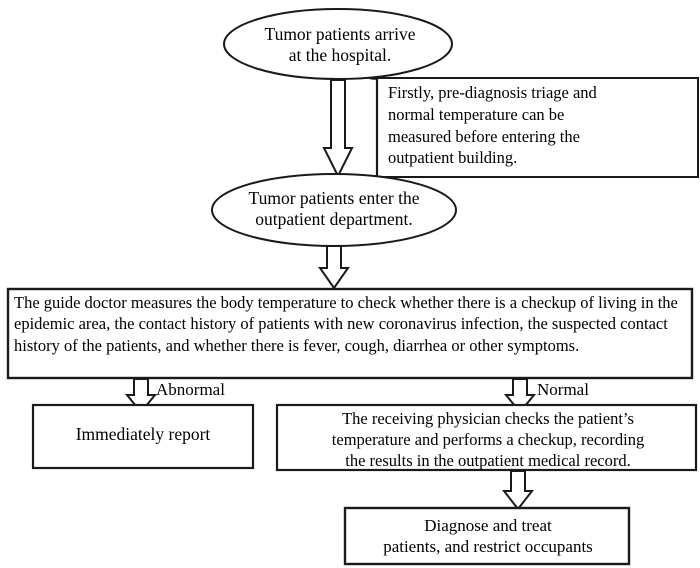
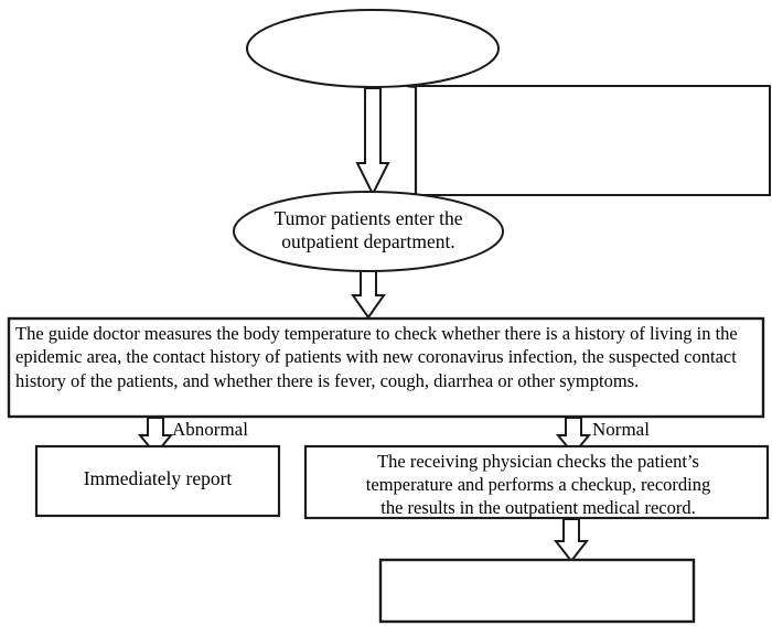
- Tumor patients arrive
- at the hospital.
- Firstly, pre-diagnosis triage and
- normal temperature can be
- measured before entering the
- outpatient building.
  Tumor patients enter the
  outpatient department.
- The guide doctor measures the body temperature to check whether there is a checkup of living in the epidemic area, the contact history of patients with new coronavirus infection, the suspected contact history of the patients, and whether there is fever, cough, diarrhea or other symptoms.
+ The guide doctor measures the body temperature to check whether there is a history of living in the epidemic area, the contact history of patients with new coronavirus infection, the suspected contact history of the patients, and whether there is fever, cough, diarrhea or other symptoms.
  Abnormal
  Normal
  Immediately report
  The receiving physician checks the patient’s
  temperature and performs a checkup, recording
  the results in the outpatient medical record.
- Diagnose and treat
- patients, and restrict occupants
